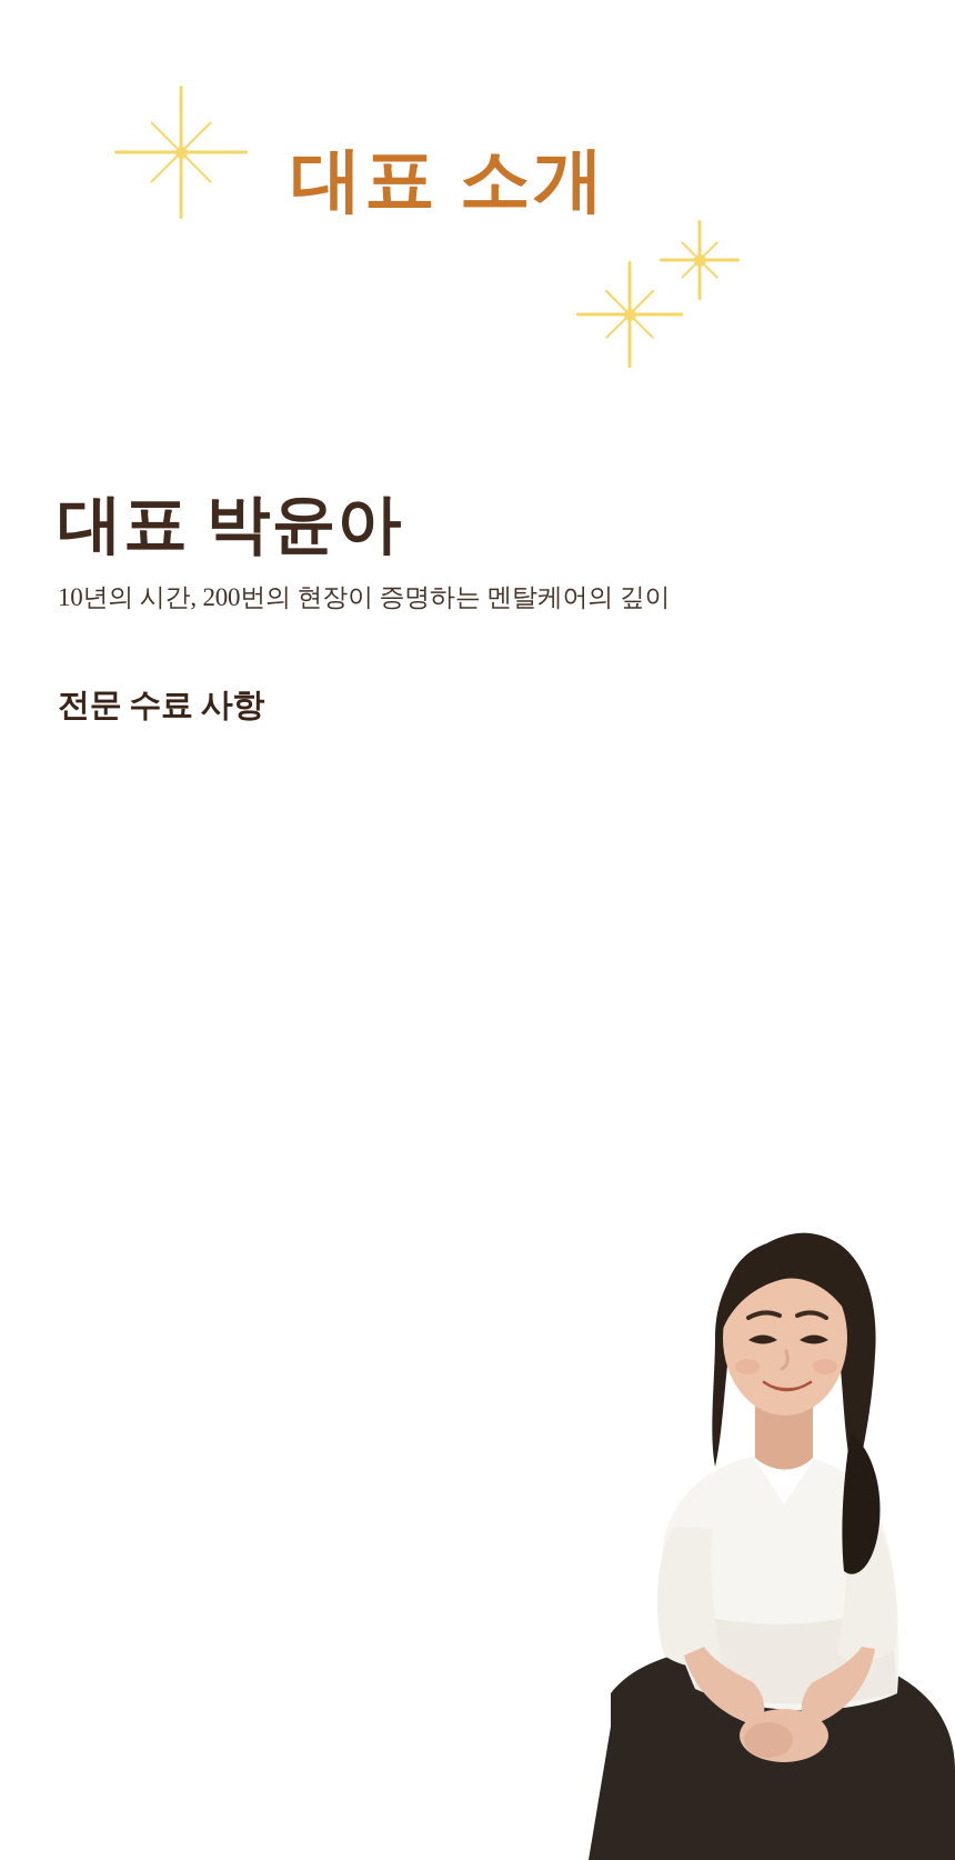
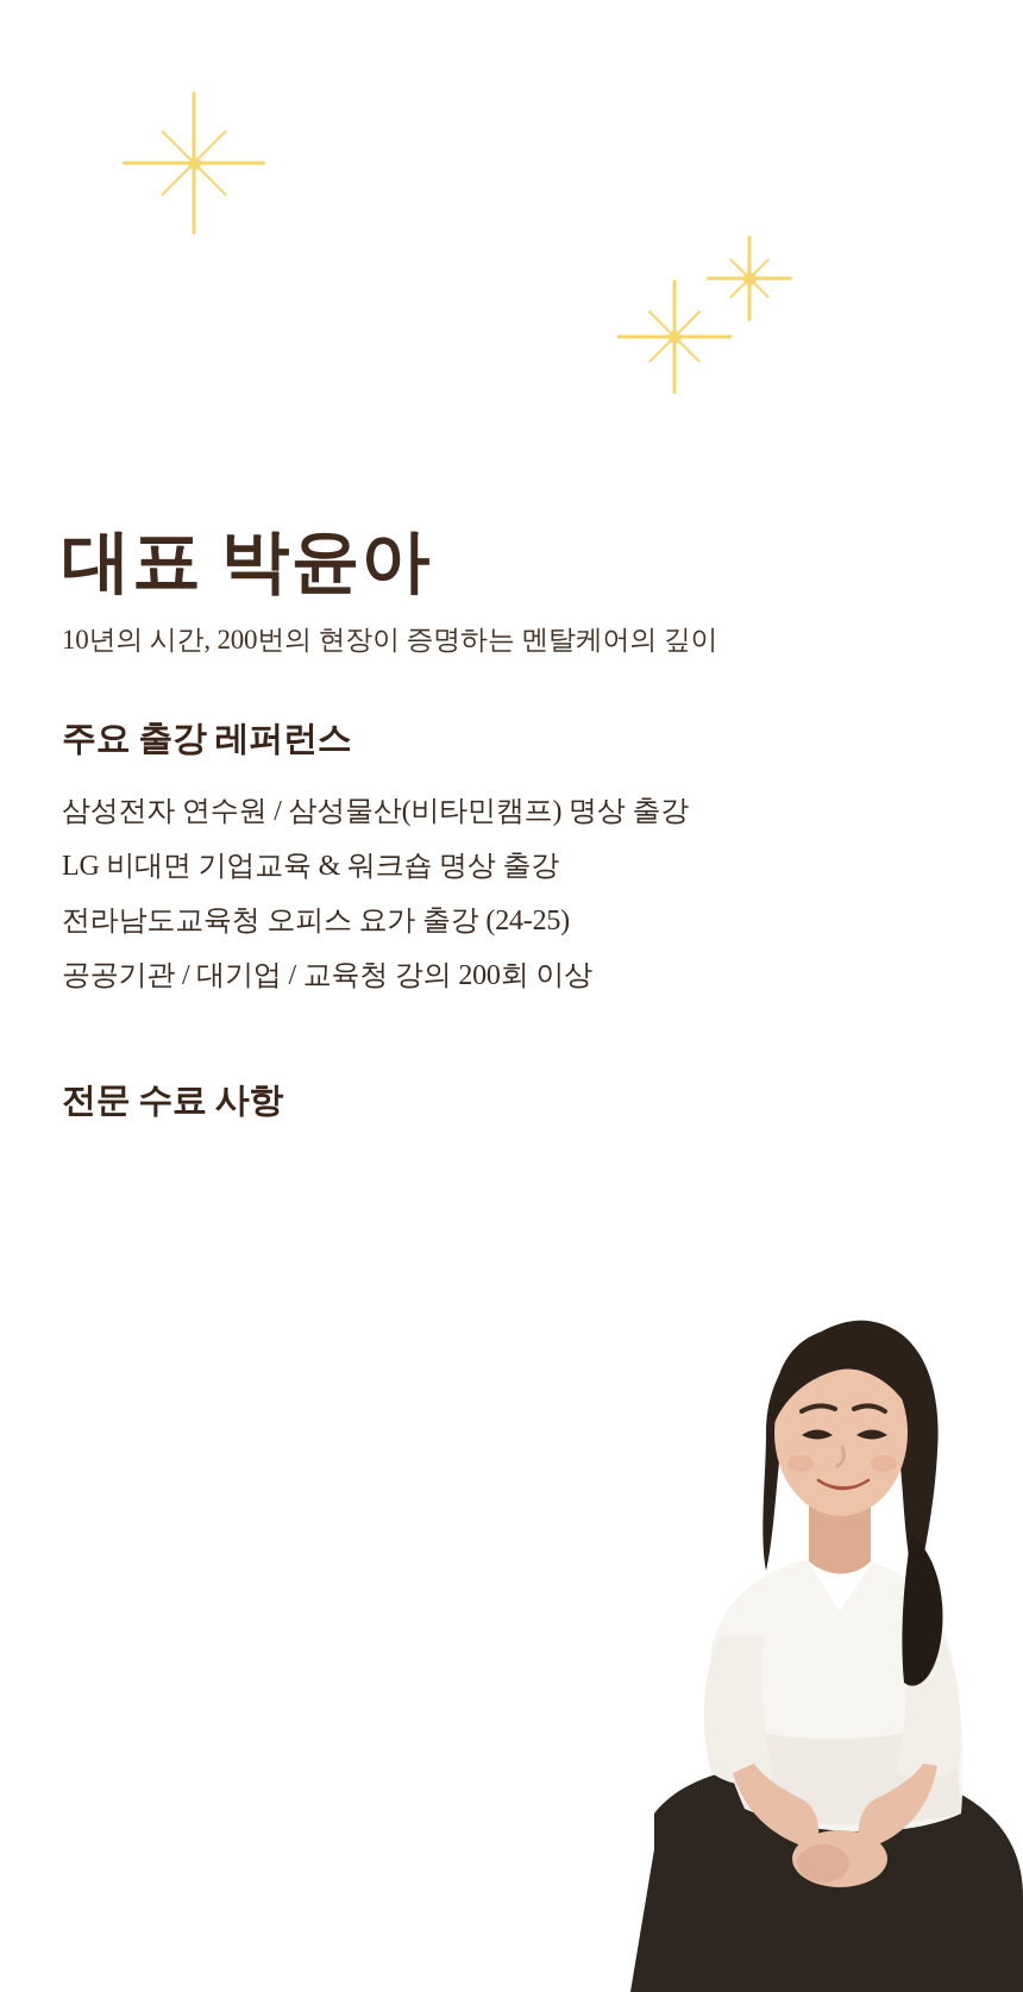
- 대표 소개
  대표 박윤아
  10년의 시간, 200번의 현장이 증명하는 멘탈케어의 깊이
+ 주요 출강 레퍼런스
+ 삼성전자 연수원 / 삼성물산(비타민캠프) 명상 출강
+ LG 비대면 기업교육 & 워크숍 명상 출강
+ 전라남도교육청 오피스 요가 출강 (24-25)
+ 공공기관 / 대기업 / 교육청 강의 200회 이상
  전문 수료 사항
